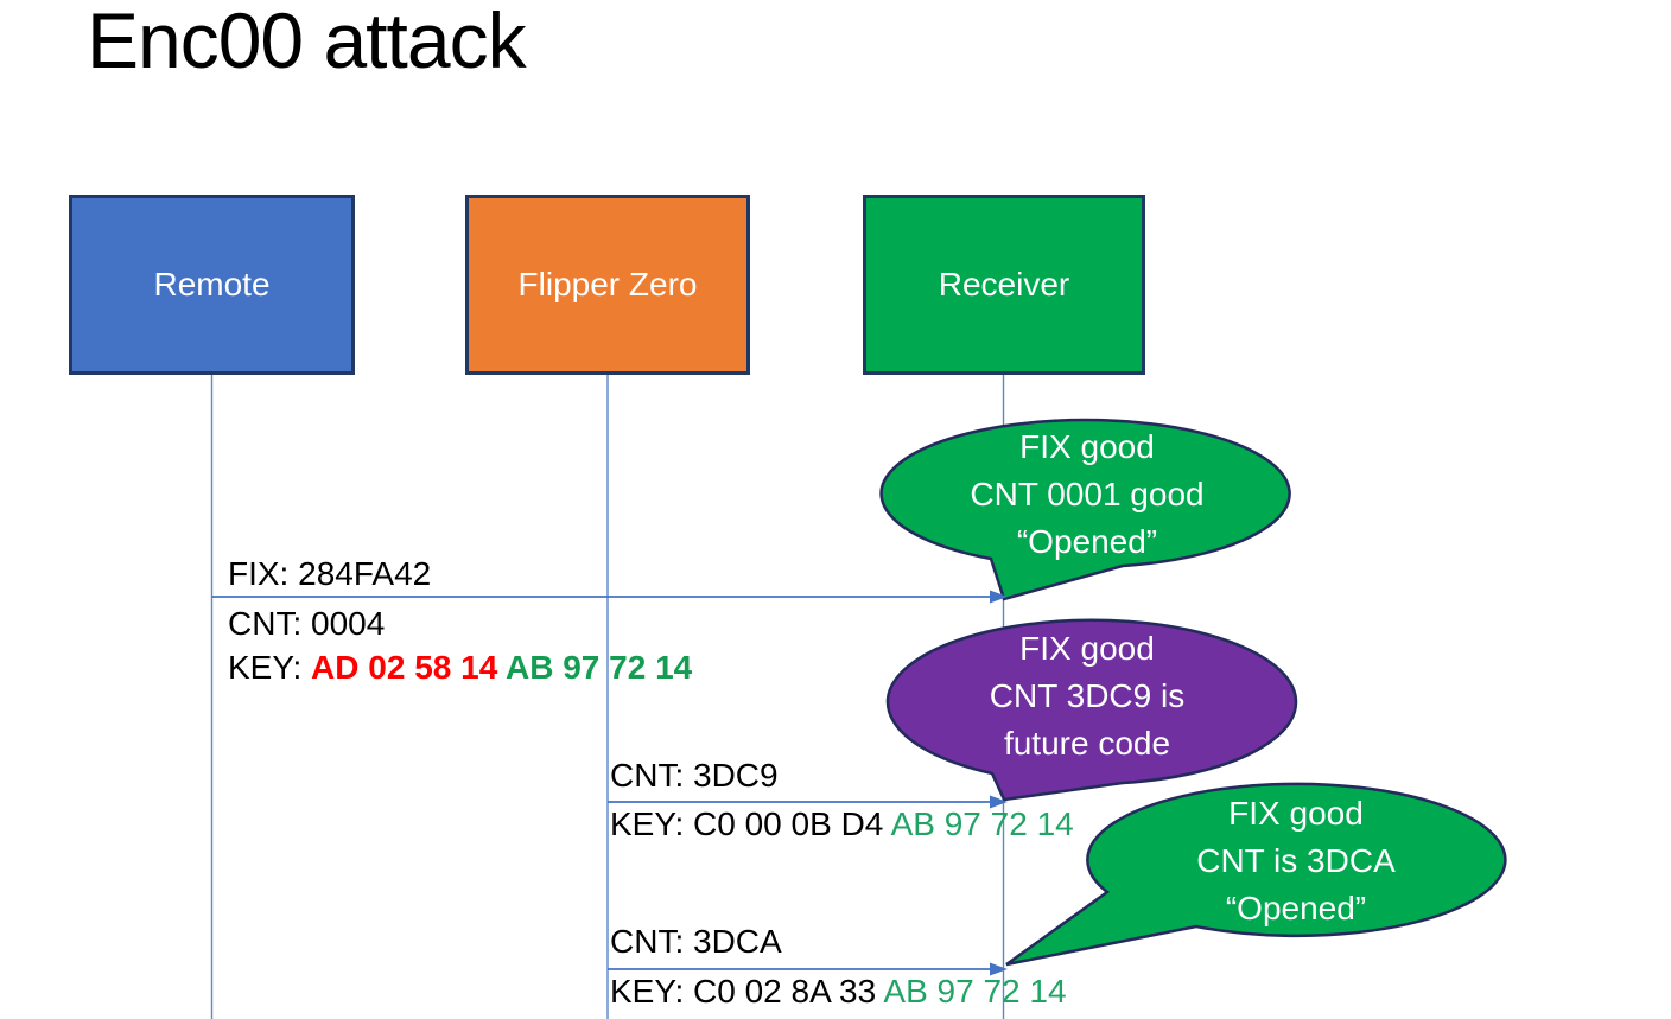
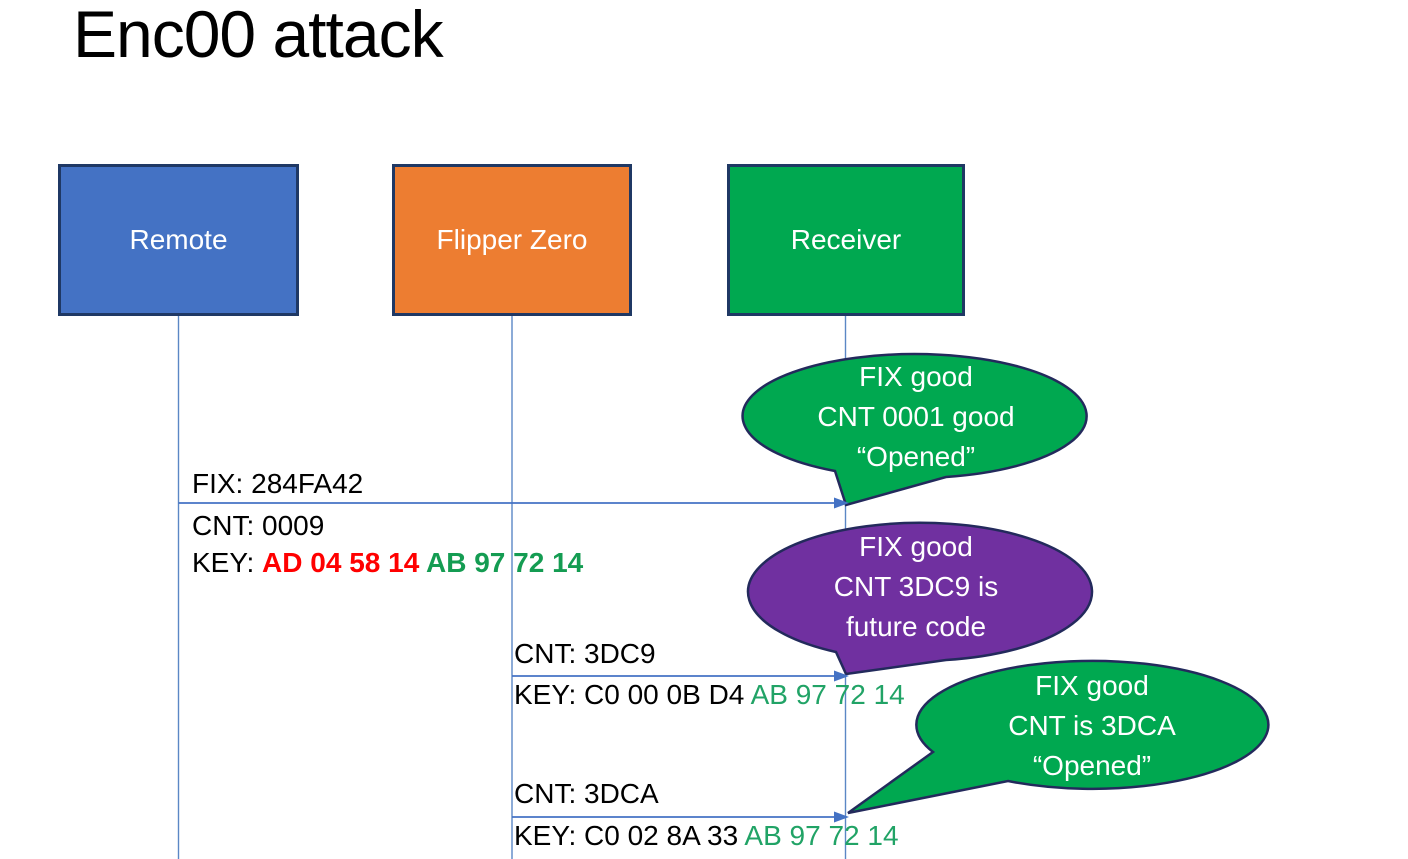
  Enc00 attack
  Remote
  Flipper Zero
  Receiver
  FIX: 284FA42
- CNT: 0004
+ CNT: 0009
- KEY: AD 02 58 14 AB 97 72 14
+ KEY: AD 04 58 14 AB 97 72 14
  CNT: 3DC9
  KEY: C0 00 0B D4 AB 97 72 14
  CNT: 3DCA
  KEY: C0 02 8A 33 AB 97 72 14
  FIX good
  CNT 0001 good
  “Opened”
  FIX good
  CNT 3DC9 is
  future code
  FIX good
  CNT is 3DCA
  “Opened”
